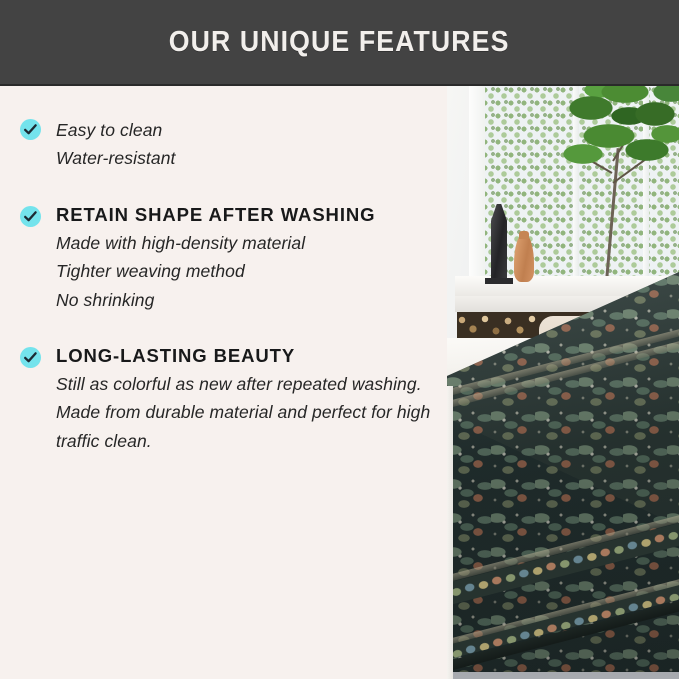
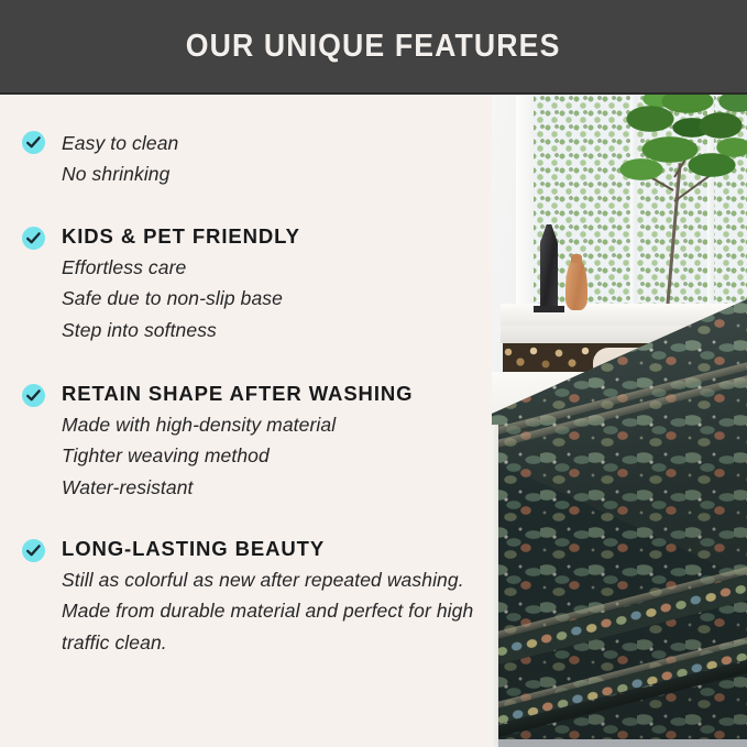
  OUR UNIQUE FEATURES
  Easy to clean
- Water-resistant
+ No shrinking
+ KIDS & PET FRIENDLY
+ Effortless care
+ Safe due to non-slip base
+ Step into softness
  RETAIN SHAPE AFTER WASHING
  Made with high-density material
  Tighter weaving method
- No shrinking
+ Water-resistant
  LONG-LASTING BEAUTY
  Still as colorful as new after repeated washing. Made from durable material and perfect for high traffic clean.
